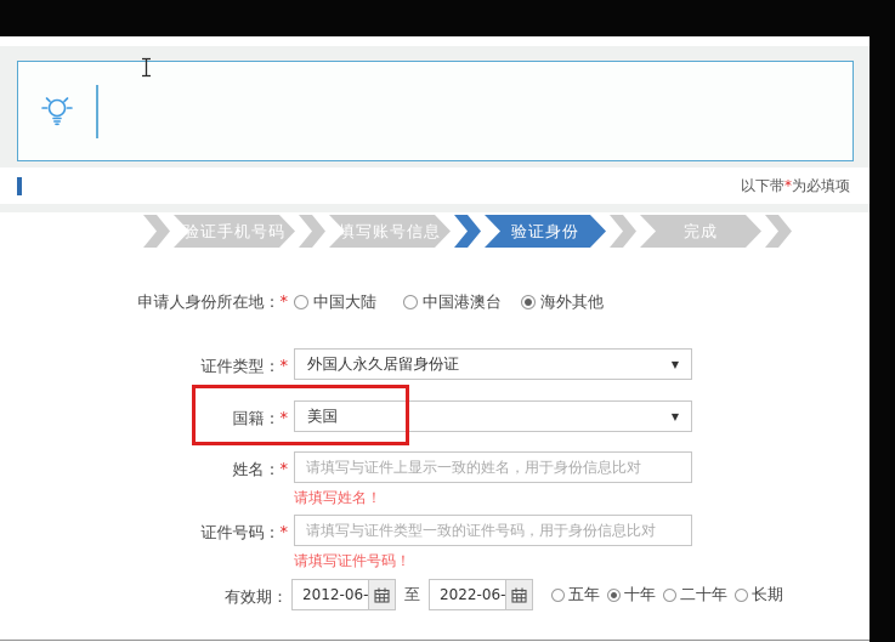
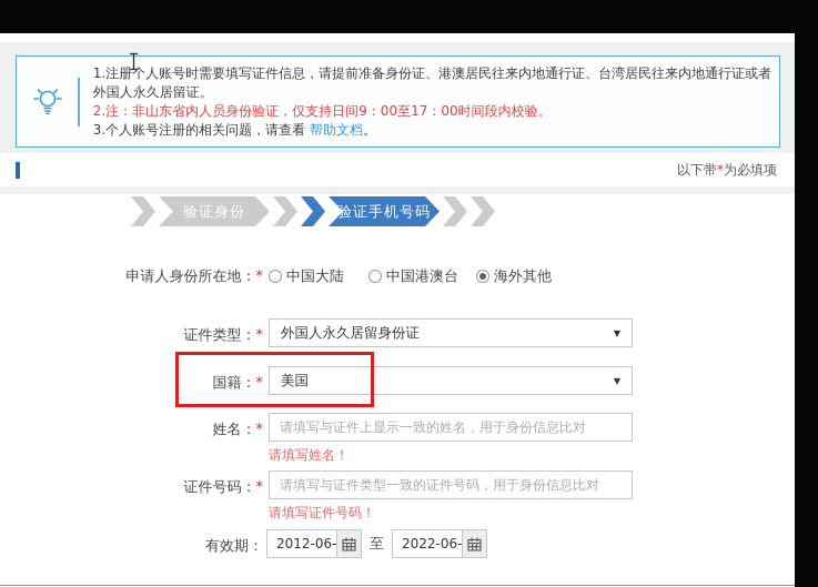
+ 1.注册个人账号时需要填写证件信息，请提前准备身份证、港澳居民往来内地通行证、台湾居民往来内地通行证或者外国人永久居留证。
+ 2.注：非山东省内人员身份验证，仅支持日间9：00至17：00时间段内校验。
+ 3.个人账号注册的相关问题，请查看 帮助文档。
  以下带*为必填项
- 验证手机号码
+ 验证身份
- 填写账号信息
- 验证身份
+ 验证手机号码
- 完成
  申请人身份所在地：*
  中国大陆
  中国港澳台
  海外其他
  证件类型：*
  外国人永久居留身份证
  ▼
  国籍：*
  美国
  ▼
  姓名：*
  请填写与证件上显示一致的姓名，用于身份信息比对
  请填写姓名！
  证件号码：*
  请填写与证件类型一致的证件号码，用于身份信息比对
  请填写证件号码！
  有效期：
  2012-06-
  至
  2022-06-
- 五年
- 十年
- 二十年
- 长期
